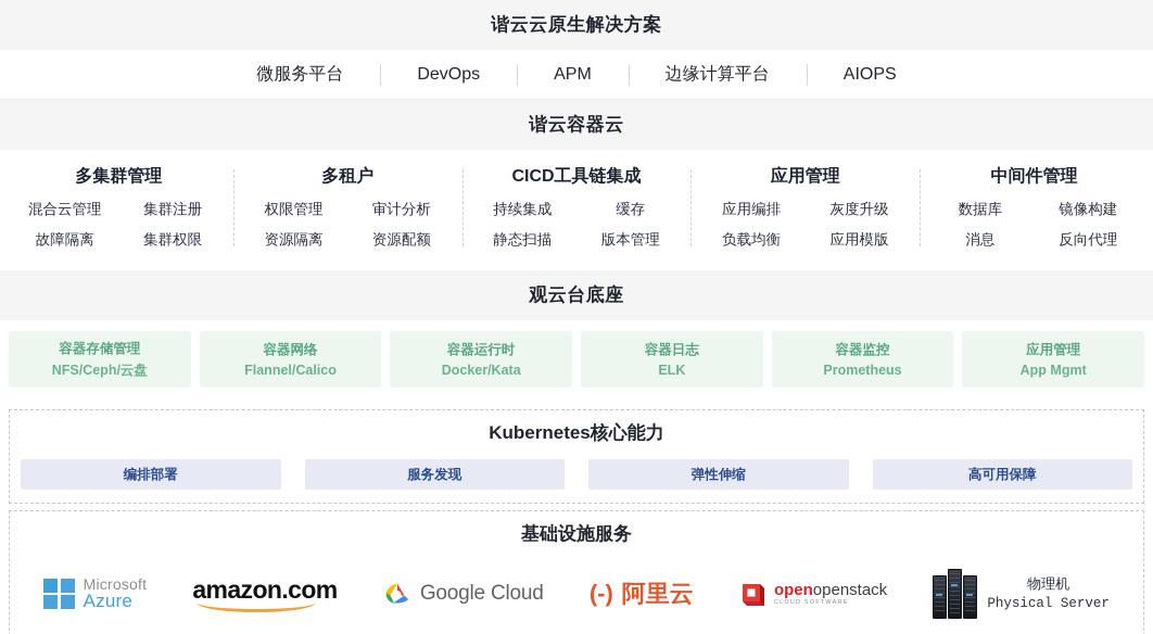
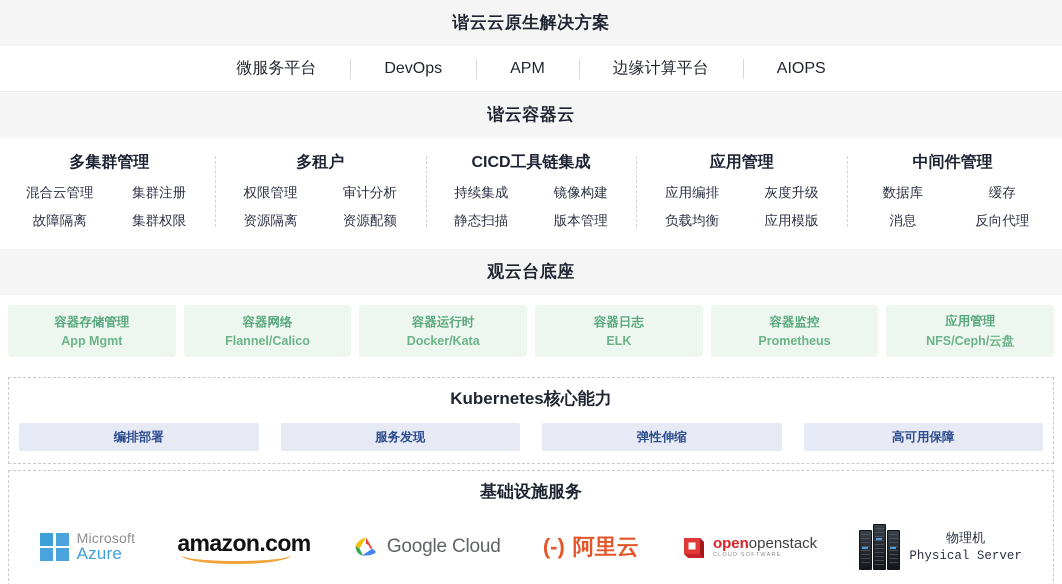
  谐云云原生解决方案
  微服务平台
  DevOps
  APM
  边缘计算平台
  AIOPS
  谐云容器云
  多集群管理
  混合云管理
  集群注册
  故障隔离
  集群权限
  多租户
  权限管理
  审计分析
  资源隔离
  资源配额
  CICD工具链集成
  持续集成
- 缓存
+ 镜像构建
  静态扫描
  版本管理
  应用管理
  应用编排
  灰度升级
  负载均衡
  应用模版
  中间件管理
  数据库
- 镜像构建
+ 缓存
  消息
  反向代理
  观云台底座
  容器存储管理
- NFS/Ceph/云盘
+ App Mgmt
  容器网络
  Flannel/Calico
  容器运行时
  Docker/Kata
  容器日志
  ELK
  容器监控
  Prometheus
  应用管理
- App Mgmt
+ NFS/Ceph/云盘
  Kubernetes核心能力
  编排部署
  服务发现
  弹性伸缩
  高可用保障
  基础设施服务
  Microsoft
  Azure
  amazon.com
  Google Cloud
  (-)
  阿里云
  openopenstack
  物理机
  Physical Server
